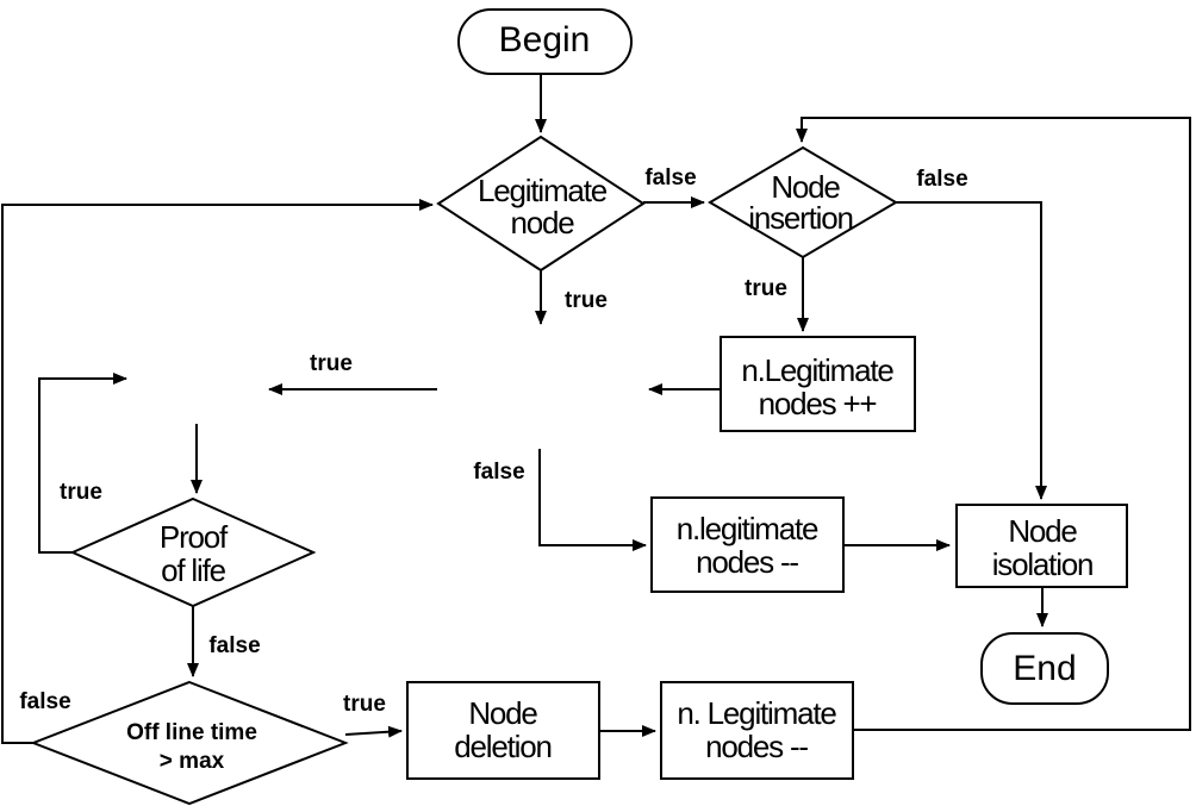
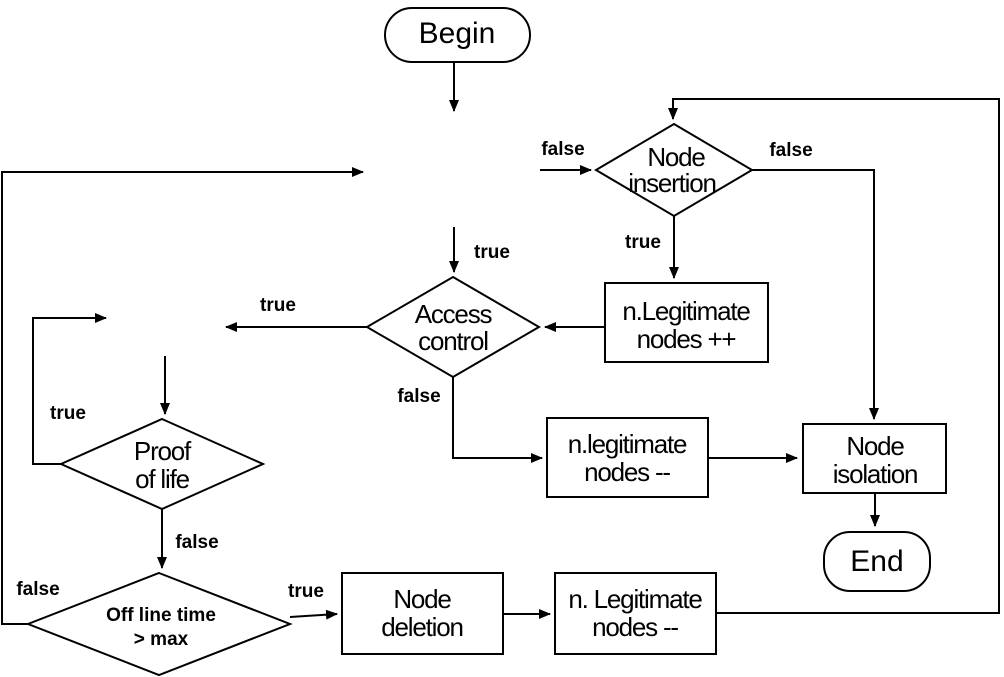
  false
  true
  true
  false
  true
  true
  false
  false
  true
  false
  Begin
- Legitimate
- node
  Node
  insertion
+ Access
+ control
  Proof
  of life
  Off line time
  > max
  Node
  deletion
  n. Legitimate
  nodes --
  n.Legitimate
  nodes ++
  n.legitimate
  nodes --
  Node
  isolation
  End
